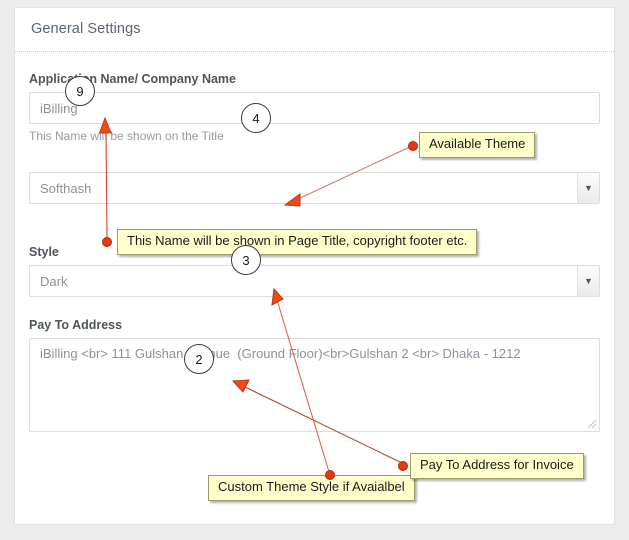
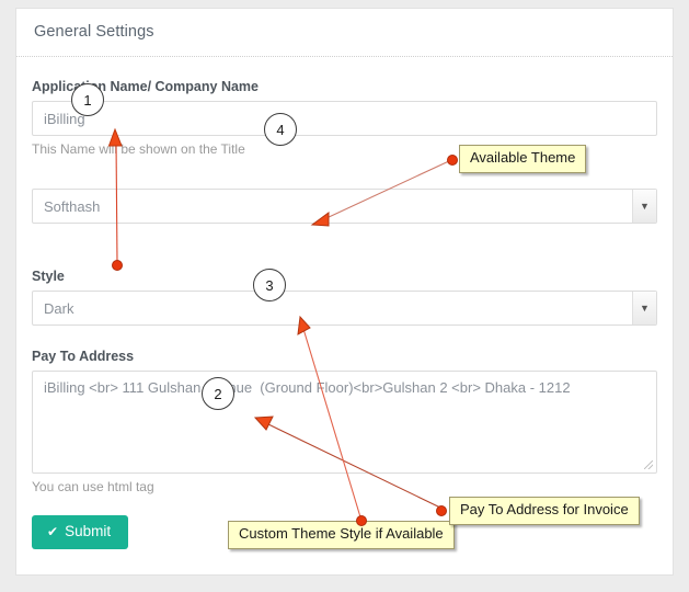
  General Settings
  Applicn Name/ Company Name
  iBilling
  This Name wil be shown on the Title
  Softhash
  ▼
  Style
  Dark
  ▼
  Pay To Address
  iBilling <br> 111 Gulshan ue (Ground loor)<br>Gulshan 2 <br> Dhaka - 1212
+ You can use html tag
+ ✔ Submit
  Available Theme
- This Name will be shown in Page Title, copyright footer etc.
- Custom Theme Style if Avaialbel
+ Custom Theme Style if Available
  Pay To Address for Invoice
- 9
+ 1
  4
  3
  2
